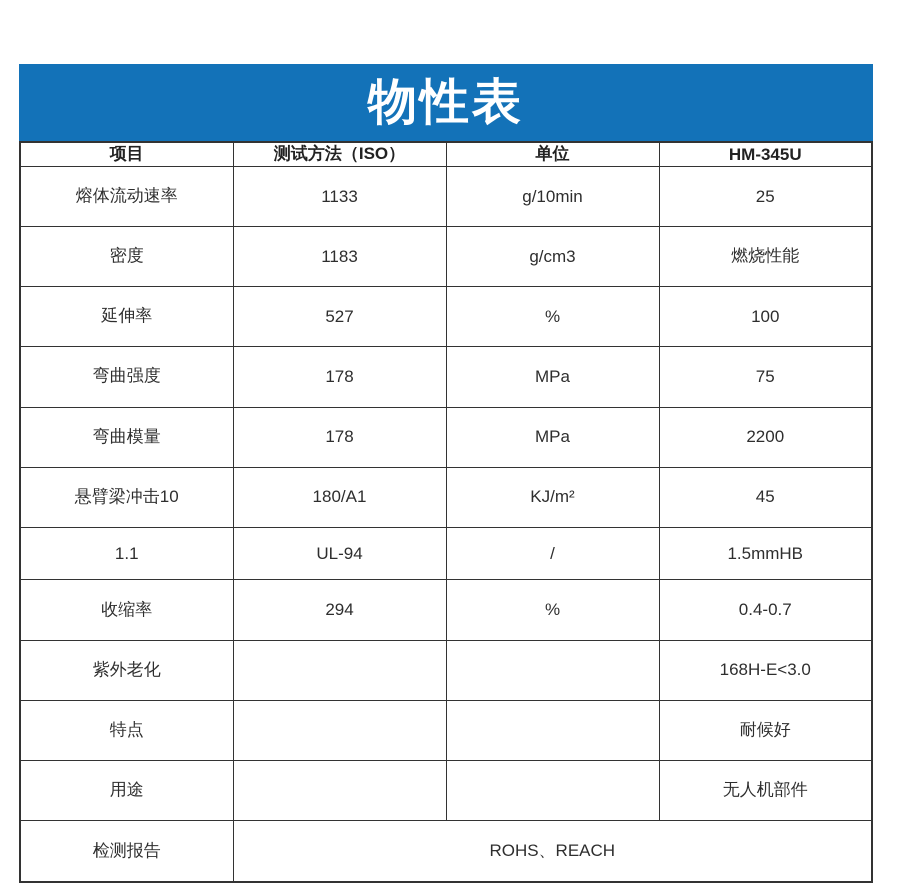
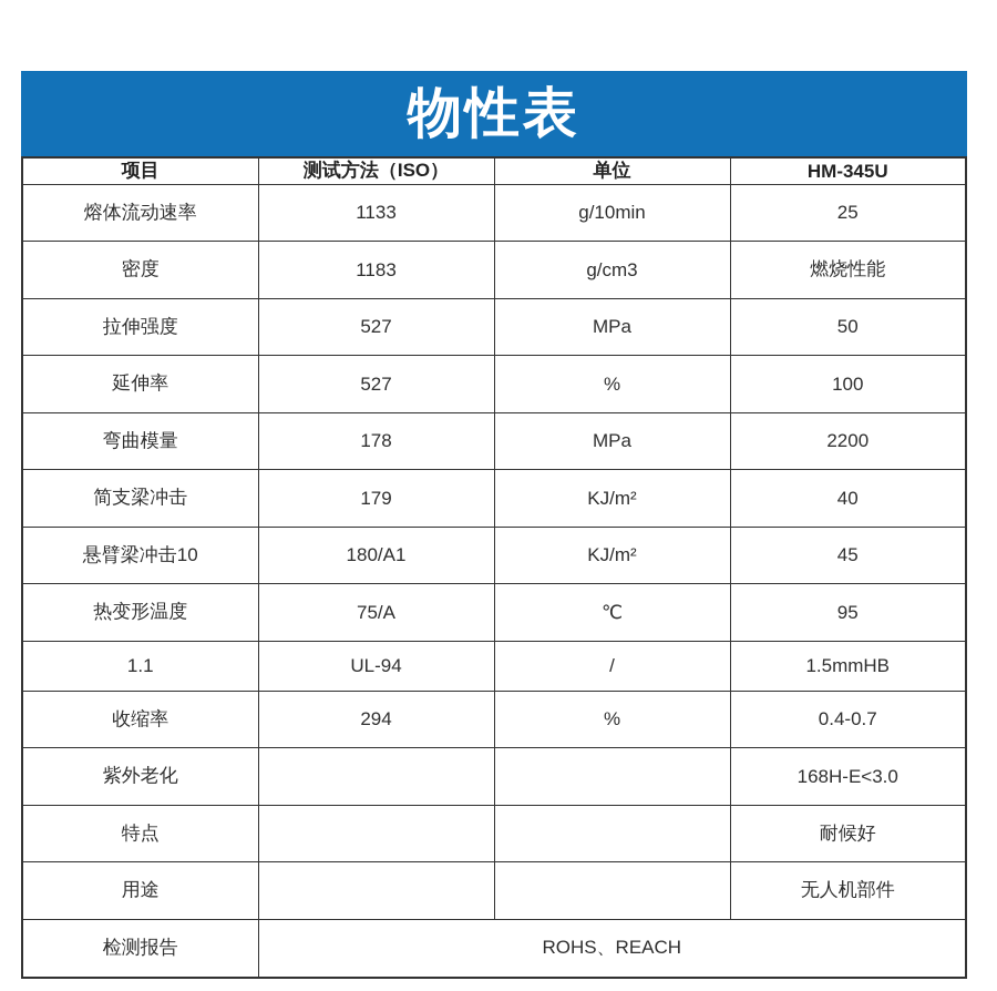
  物性表
  项目	测试方法（ISO）	单位	HM-345U
  熔体流动速率	1133	g/10min	25
  密度	1183	g/cm3	燃烧性能
+ 拉伸强度	527	MPa	50
  延伸率	527	%	100
- 弯曲强度	178	MPa	75
  弯曲模量	178	MPa	2200
+ 简支梁冲击	179	KJ/m²	40
  悬臂梁冲击10	180/A1	KJ/m²	45
+ 热变形温度	75/A	℃	95
  1.1	UL-94	/	1.5mmHB
  收缩率	294	%	0.4-0.7
  紫外老化			168H-E<3.0
  特点			耐候好
  用途			无人机部件
  检测报告	ROHS、REACH
